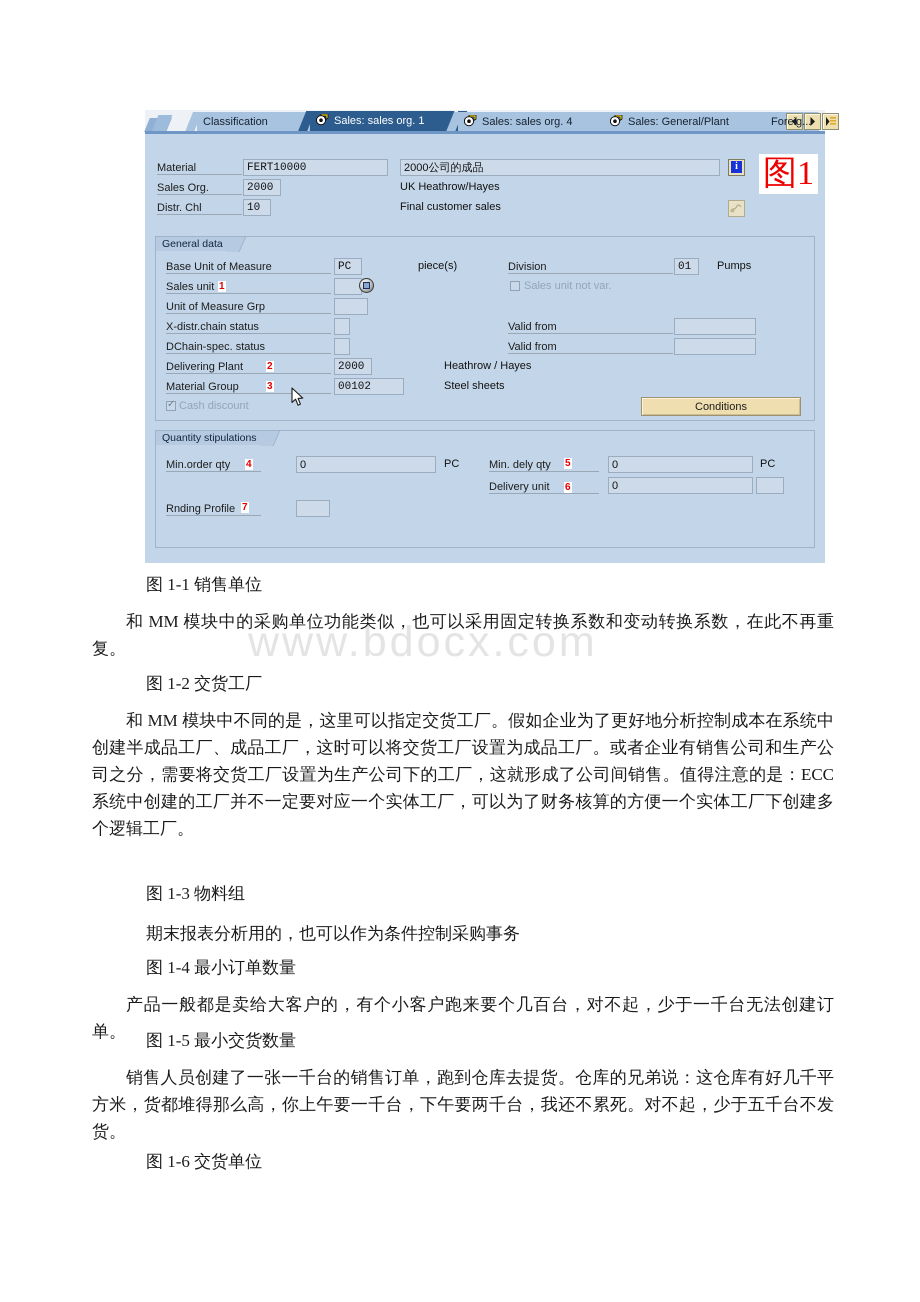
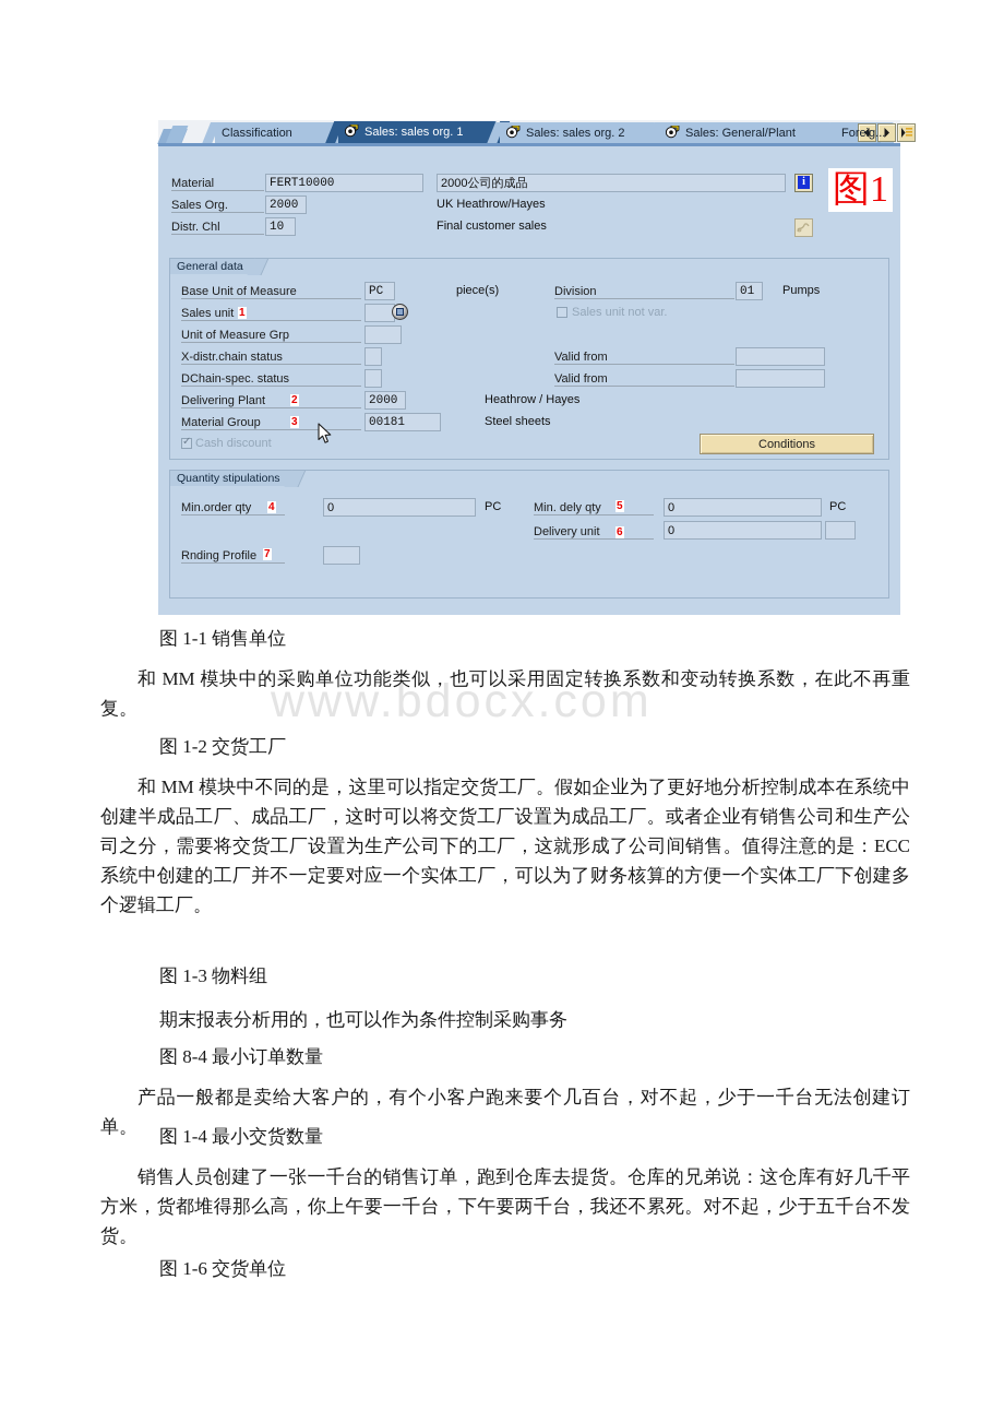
  www.bdocx.com
  Classification
  Sales: sales org. 1
- Sales: sales org. 4
+ Sales: sales org. 2
  Sales: General/Plant
  Foreig...
  Material
  FERT10000
  2000公司的成品
  i
  Sales Org.
  2000
  UK Heathrow/Hayes
  Distr. Chl
  10
  Final customer sales
  图1
  General data
  Base Unit of Measure
  PC
  piece(s)
  Division
  01
  Pumps
  Sales unit
  1
  Sales unit not var.
  Unit of Measure Grp
  X-distr.chain status
  Valid from
  DChain-spec. status
  Valid from
  Delivering Plant
  2
  2000
  Heathrow / Hayes
  Material Group
  3
- 00102
+ 00181
  Steel sheets
  Cash discount
  Conditions
  Quantity stipulations
  Min.order qty
  4
  0
  PC
  Min. dely qty
  5
  0
  PC
  Delivery unit
  6
  0
  Rnding Profile
  7
  图 1-1 销售单位
  和 MM 模块中的采购单位功能类似，也可以采用固定转换系数和变动转换系数，在此不再重复。
  图 1-2 交货工厂
  和 MM 模块中不同的是，这里可以指定交货工厂。假如企业为了更好地分析控制成本在系统中创建半成品工厂、成品工厂，这时可以将交货工厂设置为成品工厂。或者企业有销售公司和生产公司之分，需要将交货工厂设置为生产公司下的工厂，这就形成了公司间销售。值得注意的是：ECC 系统中创建的工厂并不一定要对应一个实体工厂，可以为了财务核算的方便一个实体工厂下创建多个逻辑工厂。
  图 1-3 物料组
  期末报表分析用的，也可以作为条件控制采购事务
- 图 1-4 最小订单数量
+ 图 8-4 最小订单数量
  产品一般都是卖给大客户的，有个小客户跑来要个几百台，对不起，少于一千台无法创建订单。
- 图 1-5 最小交货数量
+ 图 1-4 最小交货数量
  销售人员创建了一张一千台的销售订单，跑到仓库去提货。仓库的兄弟说：这仓库有好几千平方米，货都堆得那么高，你上午要一千台，下午要两千台，我还不累死。对不起，少于五千台不发货。
  图 1-6 交货单位
